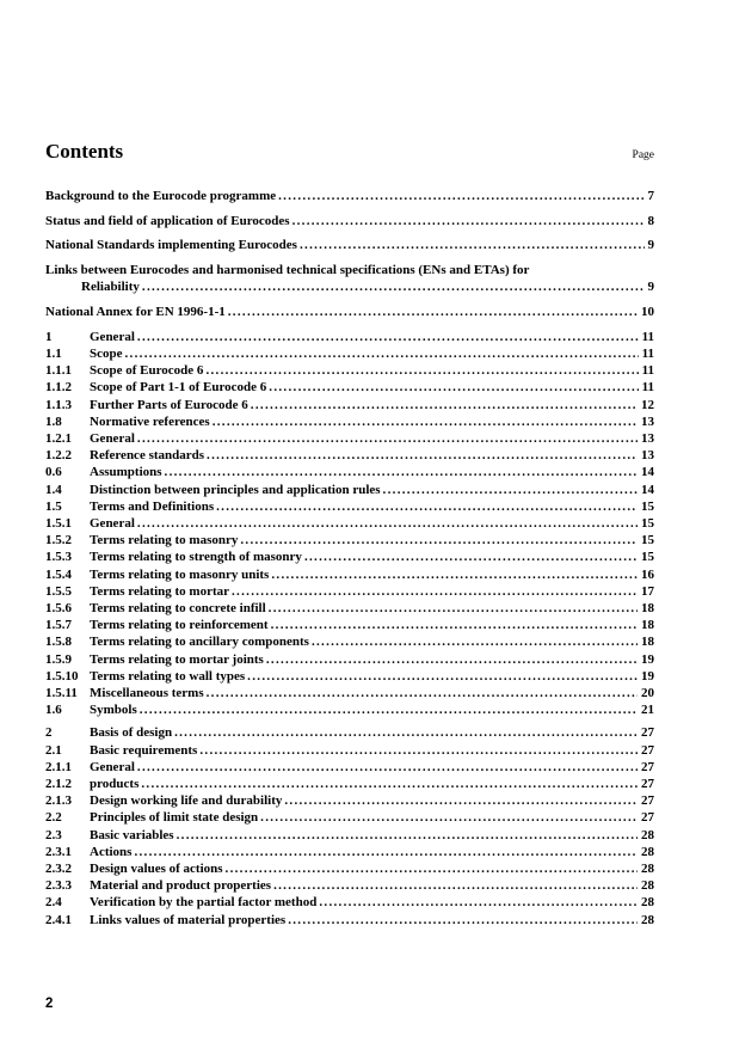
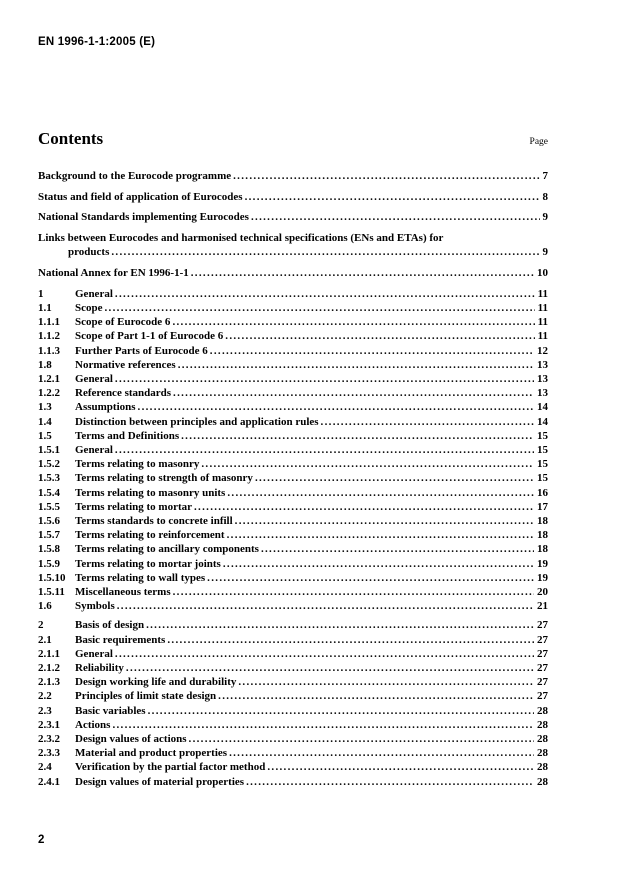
+ EN 1996-1-1:2005 (E)
  Contents
  Page
  Background to the Eurocode programme
  7
  Status and field of application of Eurocodes
  8
  National Standards implementing Eurocodes
  9
  Links between Eurocodes and harmonised technical specifications (ENs and ETAs) for
- Reliability
+ products
  9
  National Annex for EN 1996-1-1
  10
  1
  General
  11
  1.1
  Scope
  11
  1.1.1
  Scope of Eurocode 6
  11
  1.1.2
  Scope of Part 1-1 of Eurocode 6
  11
  1.1.3
  Further Parts of Eurocode 6
  12
  1.8
  Normative references
  13
  1.2.1
  General
  13
  1.2.2
  Reference standards
  13
- 0.6
+ 1.3
  Assumptions
  14
  1.4
  Distinction between principles and application rules
  14
  1.5
  Terms and Definitions
  15
  1.5.1
  General
  15
  1.5.2
  Terms relating to masonry
  15
  1.5.3
  Terms relating to strength of masonry
  15
  1.5.4
  Terms relating to masonry units
  16
  1.5.5
  Terms relating to mortar
  17
  1.5.6
- Terms relating to concrete infill
+ Terms standards to concrete infill
  18
  1.5.7
  Terms relating to reinforcement
  18
  1.5.8
  Terms relating to ancillary components
  18
  1.5.9
  Terms relating to mortar joints
  19
  1.5.10
  Terms relating to wall types
  19
  1.5.11
  Miscellaneous terms
  20
  1.6
  Symbols
  21
  2
  Basis of design
  27
  2.1
  Basic requirements
  27
  2.1.1
  General
  27
  2.1.2
- products
+ Reliability
  27
  2.1.3
  Design working life and durability
  27
  2.2
  Principles of limit state design
  27
  2.3
  Basic variables
  28
  2.3.1
  Actions
  28
  2.3.2
  Design values of actions
  28
  2.3.3
  Material and product properties
  28
  2.4
  Verification by the partial factor method
  28
  2.4.1
- Links values of material properties
+ Design values of material properties
  28
  2
